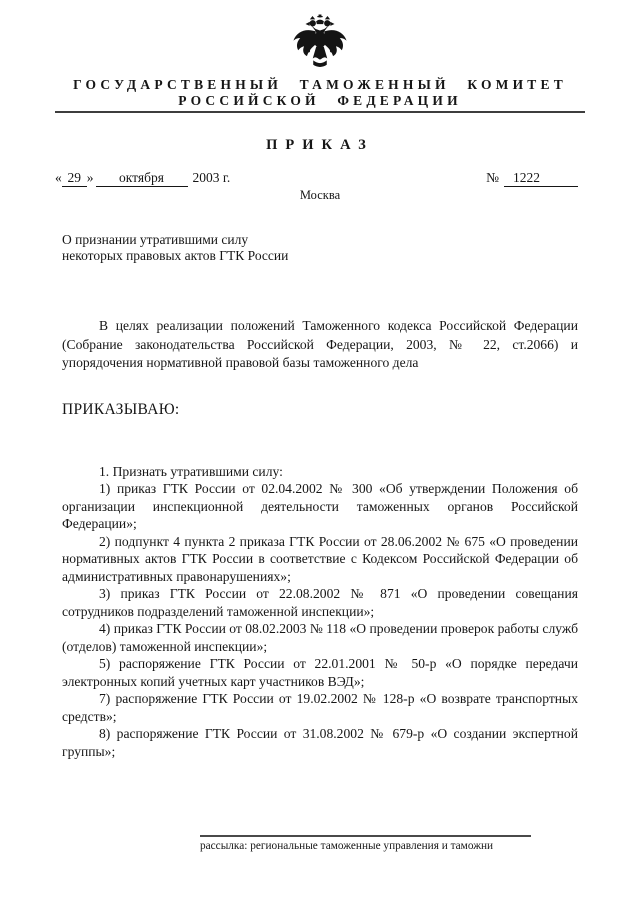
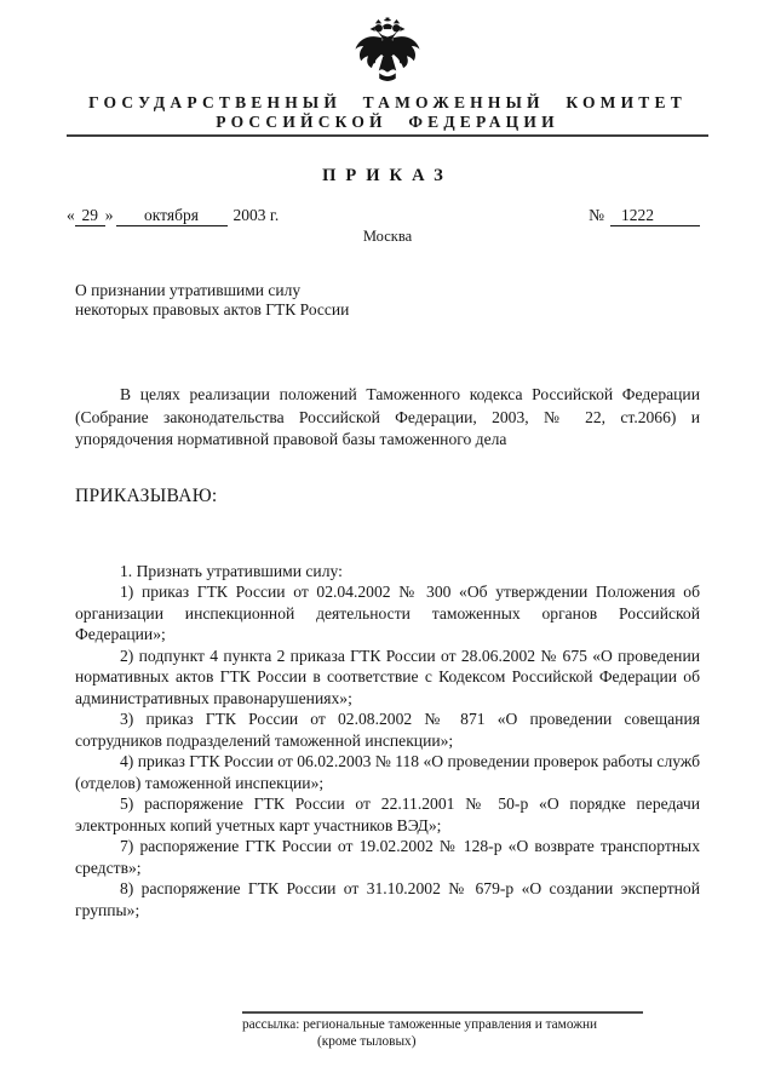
  ГОСУДАРСТВЕННЫЙ ТАМОЖЕННЫЙ КОМИТЕТ
  РОССИЙСКОЙ ФЕДЕРАЦИИ
  ПРИКАЗ
  « 29 » октября 2003 г.
  № 1222
  Москва
  О признании утратившими силу
  некоторых правовых актов ГТК России
  В целях реализации положений Таможенного кодекса Российской Федерации (Собрание законодательства Российской Федерации, 2003, № 22, ст.2066) и упорядочения нормативной правовой базы таможенного дела
  ПРИКАЗЫВАЮ:
  1. Признать утратившими силу:
  1) приказ ГТК России от 02.04.2002 № 300 «Об утверждении Положения об организации инспекционной деятельности таможенных органов Российской Федерации»;
  2) подпункт 4 пункта 2 приказа ГТК России от 28.06.2002 № 675 «О проведении нормативных актов ГТК России в соответствие с Кодексом Российской Федерации об административных правонарушениях»;
- 3) приказ ГТК России от 22.08.2002 № 871 «О проведении совещания сотрудников подразделений таможенной инспекции»;
+ 3) приказ ГТК России от 02.08.2002 № 871 «О проведении совещания сотрудников подразделений таможенной инспекции»;
- 4) приказ ГТК России от 08.02.2003 № 118 «О проведении проверок работы служб (отделов) таможенной инспекции»;
+ 4) приказ ГТК России от 06.02.2003 № 118 «О проведении проверок работы служб (отделов) таможенной инспекции»;
- 5) распоряжение ГТК России от 22.01.2001 № 50-р «О порядке передачи электронных копий учетных карт участников ВЭД»;
+ 5) распоряжение ГТК России от 22.11.2001 № 50-р «О порядке передачи электронных копий учетных карт участников ВЭД»;
  7) распоряжение ГТК России от 19.02.2002 № 128-р «О возврате транспортных средств»;
- 8) распоряжение ГТК России от 31.08.2002 № 679-р «О создании экспертной группы»;
+ 8) распоряжение ГТК России от 31.10.2002 № 679-р «О создании экспертной группы»;
  рассылка: региональные таможенные управления и таможни
+ (кроме тыловых)
